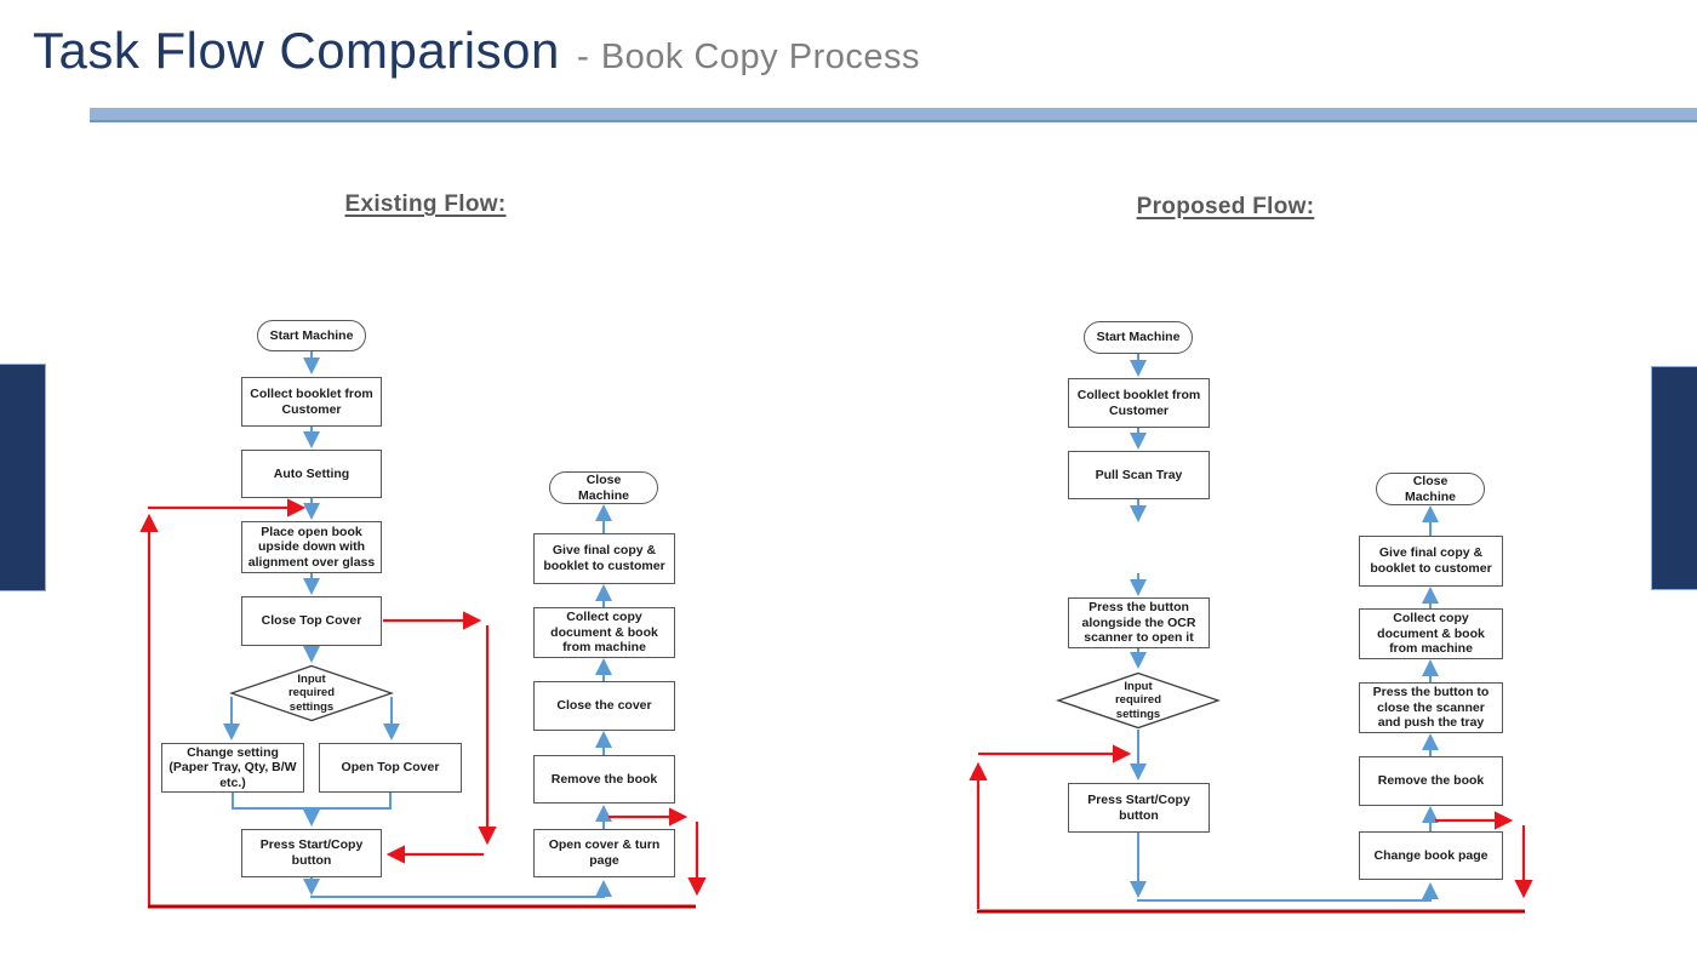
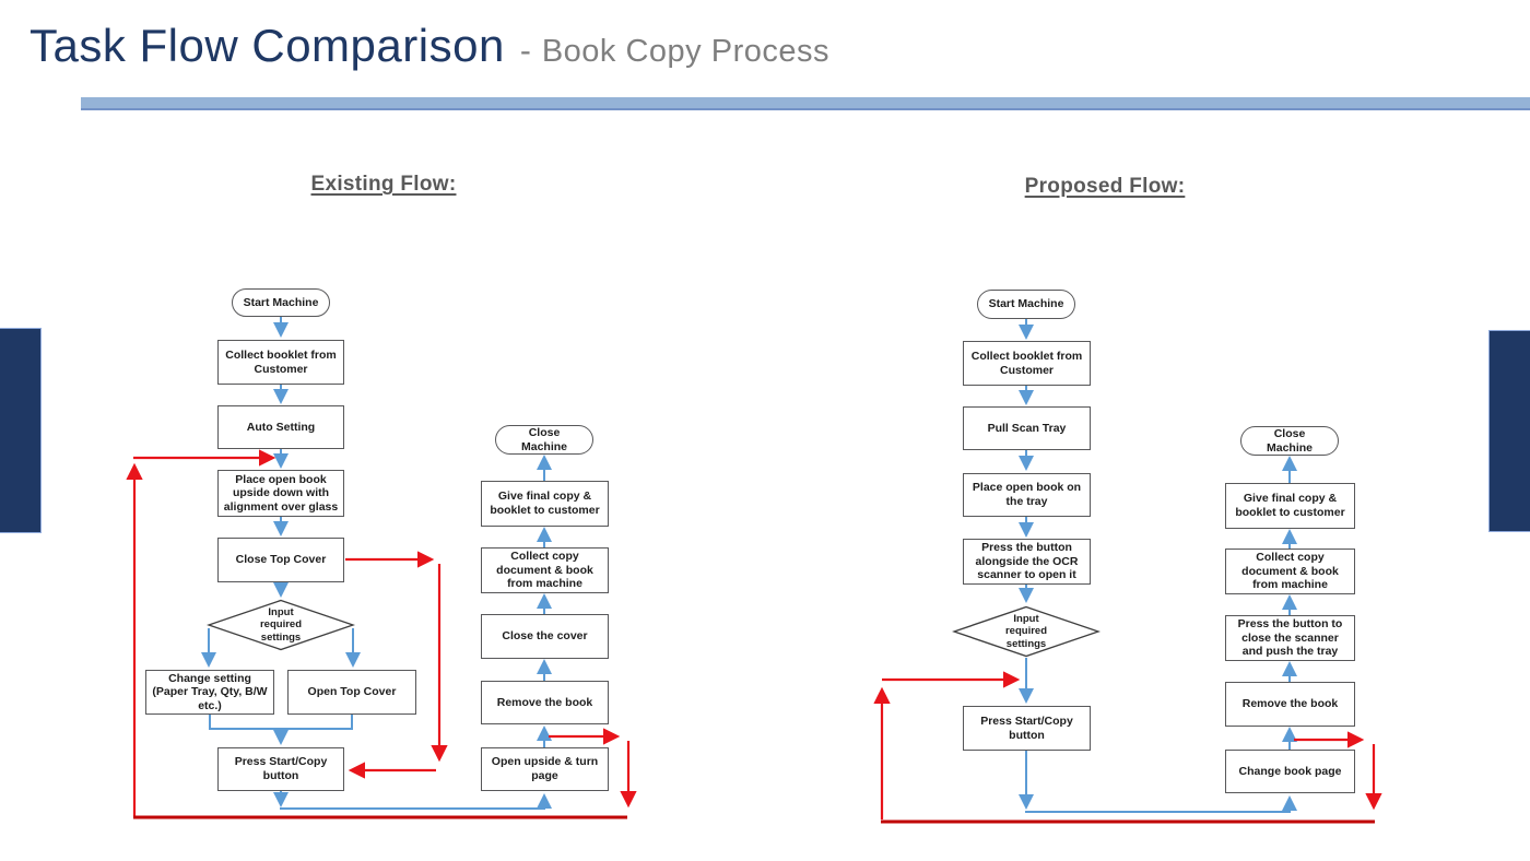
  Task Flow Comparison
  -
  Book Copy Process
  Existing Flow:
  Proposed Flow:
  Start Machine
  Collect booklet from Customer
  Auto Setting
  Place open book upside down with alignment over glass
  Close Top Cover
  Input required settings
  Change setting (Paper Tray, Qty, B/W etc.)
  Open Top Cover
  Press Start/Copy button
  Close Machine
  Give final copy & booklet to customer
  Collect copy document & book from machine
  Close the cover
  Remove the book
- Open cover & turn page
+ Open upside & turn page
  Start Machine
  Collect booklet from Customer
  Pull Scan Tray
+ Place open book on the tray
  Press the button alongside the OCR scanner to open it
  Input required settings
  Press Start/Copy button
  Close Machine
  Give final copy & booklet to customer
  Collect copy document & book from machine
  Press the button to close the scanner and push the tray
  Remove the book
  Change book page
